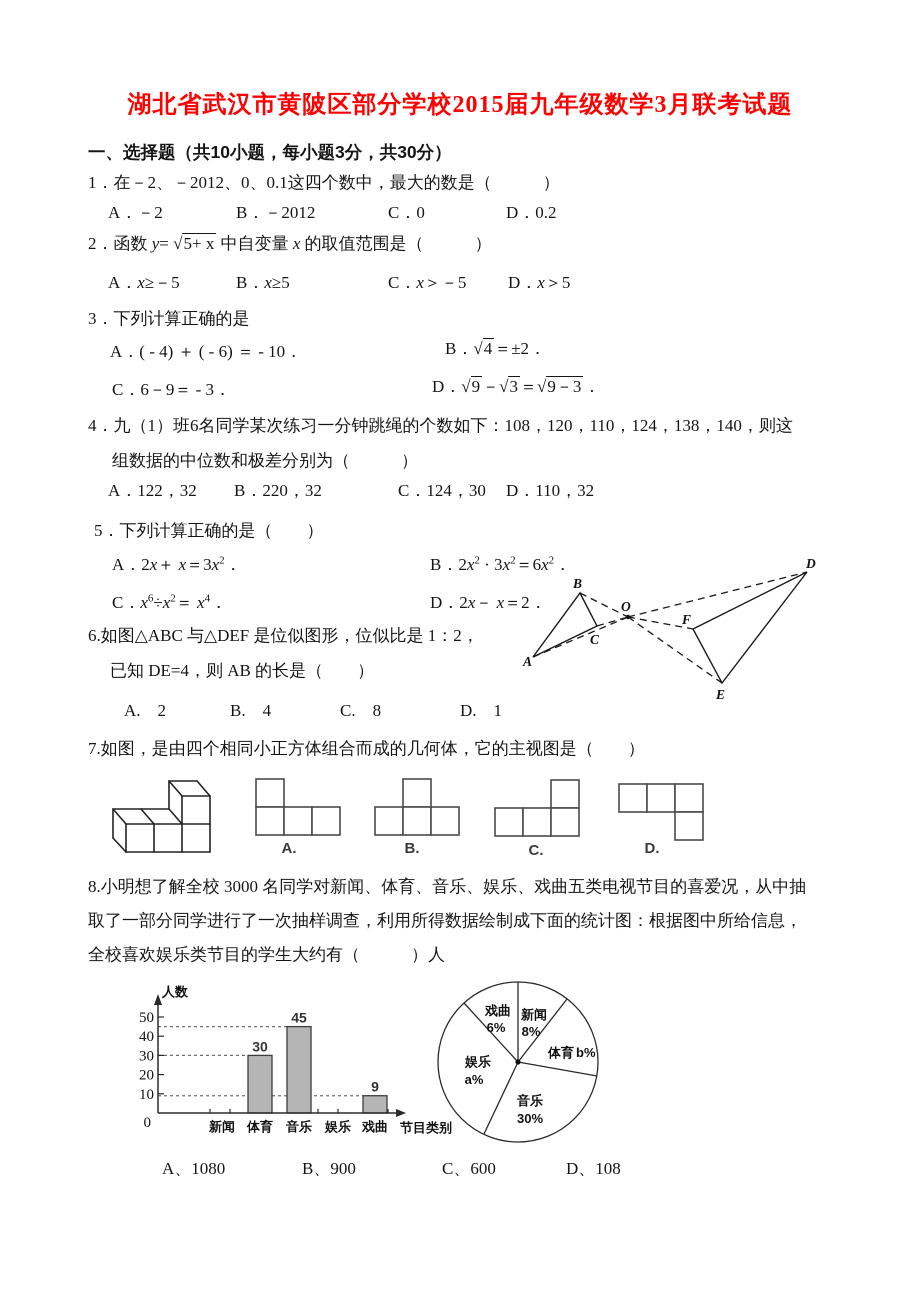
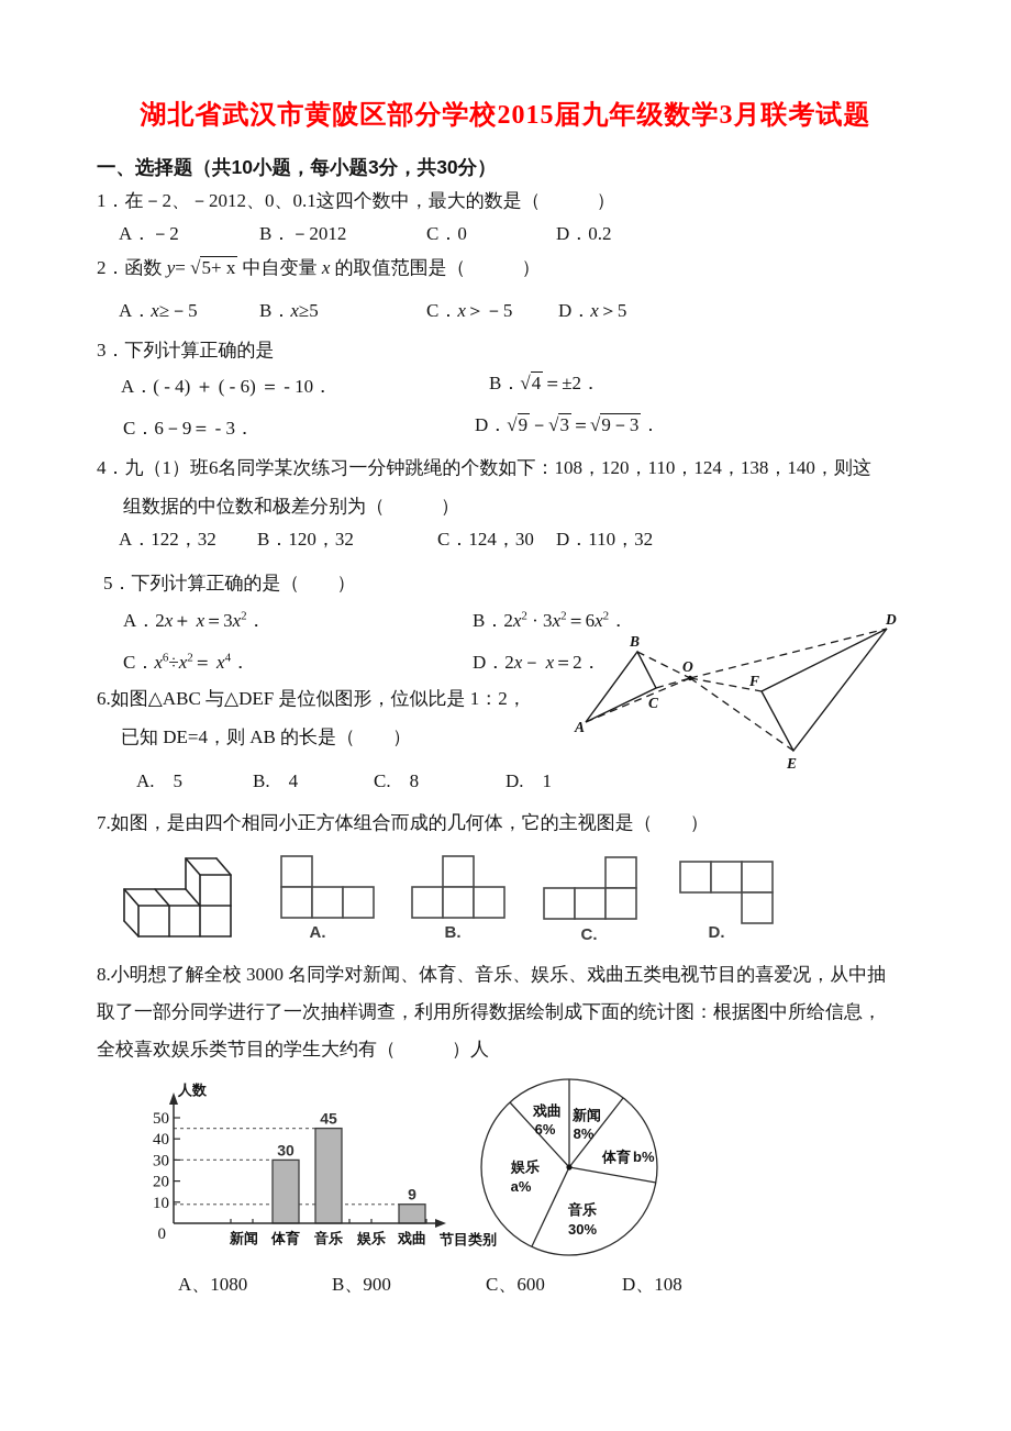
  湖北省武汉市黄陂区部分学校2015届九年级数学3月联考试题
  一、选择题（共10小题，每小题3分，共30分）
  1．在－2、－2012、0、0.1这四个数中，最大的数是（ ）
  A．－2
  B．－2012
  C．0
  D．0.2
  2．函数 y= √5+ x 中自变量 x 的取值范围是（ ）
  A．x≥－5
  B．x≥5
  C．x＞－5
  D．x＞5
  3．下列计算正确的是
  A．( - 4) ＋ ( - 6) ＝ - 10．
  B．√4＝±2．
  C．6－9＝ - 3．
  D．√9－√3＝√9－3．
  4．九（1）班6名同学某次练习一分钟跳绳的个数如下：108，120，110，124，138，140，则这
  组数据的中位数和极差分别为（ ）
  A．122，32
- B．220，32
+ B．120，32
  C．124，30
  D．110，32
  5．下列计算正确的是（ ）
  A．2x＋ x＝3x2．
  B．2x2 · 3x2＝6x2．
  C．x6÷x2＝ x4．
  D．2x－ x＝2．
  A
  B
  C
  O
  F
  D
  E
  6.如图△ABC 与△DEF 是位似图形，位似比是 1：2，
  已知 DE=4，则 AB 的长是（ ）
- A. 2
+ A. 5
  B. 4
  C. 8
  D. 1
  7.如图，是由四个相同小正方体组合而成的几何体，它的主视图是（ ）
  A.
  B.
  C.
  D.
  8.小明想了解全校 3000 名同学对新闻、体育、音乐、娱乐、戏曲五类电视节目的喜爱况，从中抽
  取了一部分同学进行了一次抽样调查，利用所得数据绘制成下面的统计图：根据图中所给信息，
  全校喜欢娱乐类节目的学生大约有（ ）人
  30
  45
  9
  50
  40
  30
  20
  10
  新闻
  体育
  音乐
  娱乐
  戏曲
  0
  人数
  节目类别
  戏曲
  6%
  新闻
  8%
  体育
  b%
  音乐
  30%
  娱乐
  a%
  A、1080
  B、900
  C、600
  D、108
